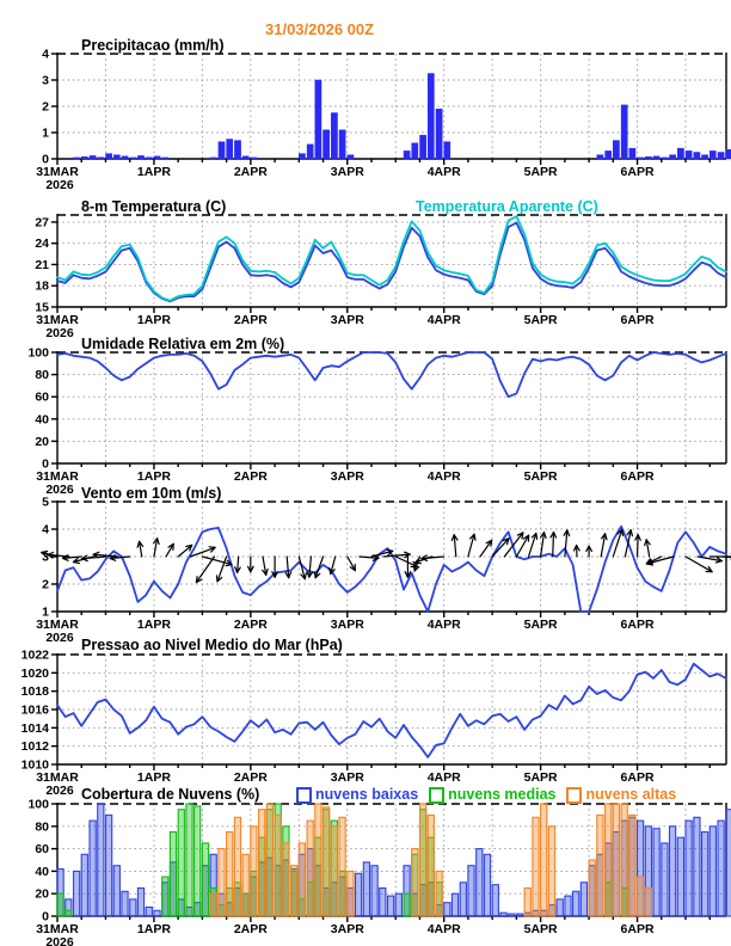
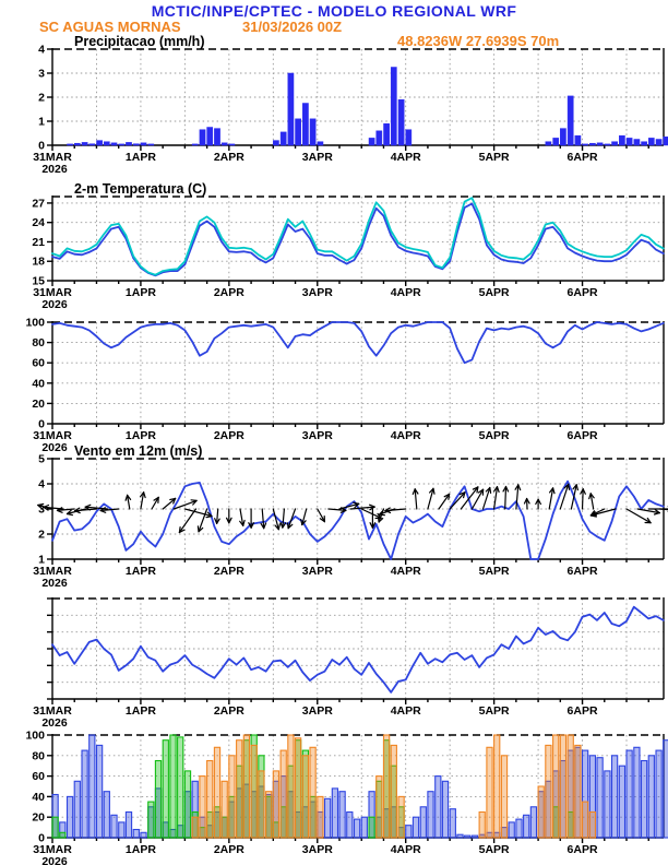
  0
  1
  2
  3
  4
  31MAR
  1APR
  2APR
  3APR
  4APR
  5APR
  6APR
  2026
  15
  18
  21
  24
  27
  31MAR
  1APR
  2APR
  3APR
  4APR
  5APR
  6APR
  2026
  0
  20
  40
  60
  80
  100
  31MAR
  1APR
  2APR
  3APR
  4APR
  5APR
  6APR
  2026
  1
  2
  3
  4
  5
  31MAR
  1APR
  2APR
  3APR
  4APR
  5APR
  6APR
  2026
- 1010
- 1012
- 1014
- 1016
- 1018
- 1020
- 1022
  31MAR
  1APR
  2APR
  3APR
  4APR
  5APR
  6APR
  2026
  0
  20
  40
  60
  80
  100
  31MAR
  1APR
  2APR
  3APR
  4APR
  5APR
  6APR
  2026
+ MCTIC/INPE/CPTEC - MODELO REGIONAL WRF
+ SC AGUAS MORNAS
  31/03/2026 00Z
+ 48.8236W 27.6939S 70m
  Precipitacao (mm/h)
- 8-m Temperatura (C)
+ 2-m Temperatura (C)
- Temperatura Aparente (C)
- Umidade Relativa em 2m (%)
- Vento em 10m (m/s)
+ Vento em 12m (m/s)
- Pressao ao Nivel Medio do Mar (hPa)
- Cobertura de Nuvens (%)
- nuvens baixas
- nuvens medias
- nuvens altas
